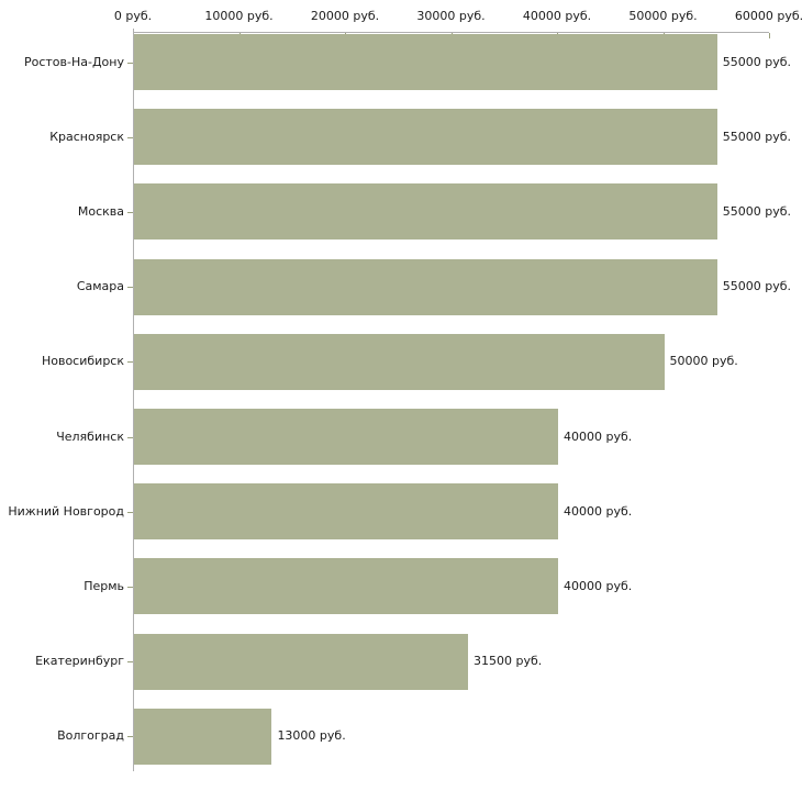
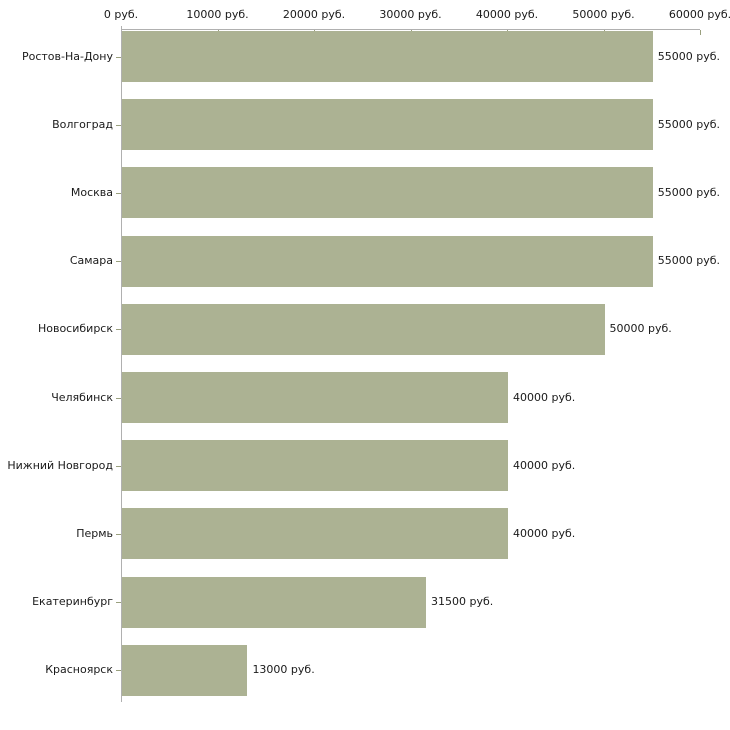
  0 руб.
  10000 руб.
  20000 руб.
  30000 руб.
  40000 руб.
  50000 руб.
  60000 руб.
  Ростов-На-Дону
  55000 руб.
- Красноярск
+ Волгоград
  55000 руб.
  Москва
  55000 руб.
  Самара
  55000 руб.
  Новосибирск
  50000 руб.
  Челябинск
  40000 руб.
  Нижний Новгород
  40000 руб.
  Пермь
  40000 руб.
  Екатеринбург
  31500 руб.
- Волгоград
+ Красноярск
  13000 руб.
